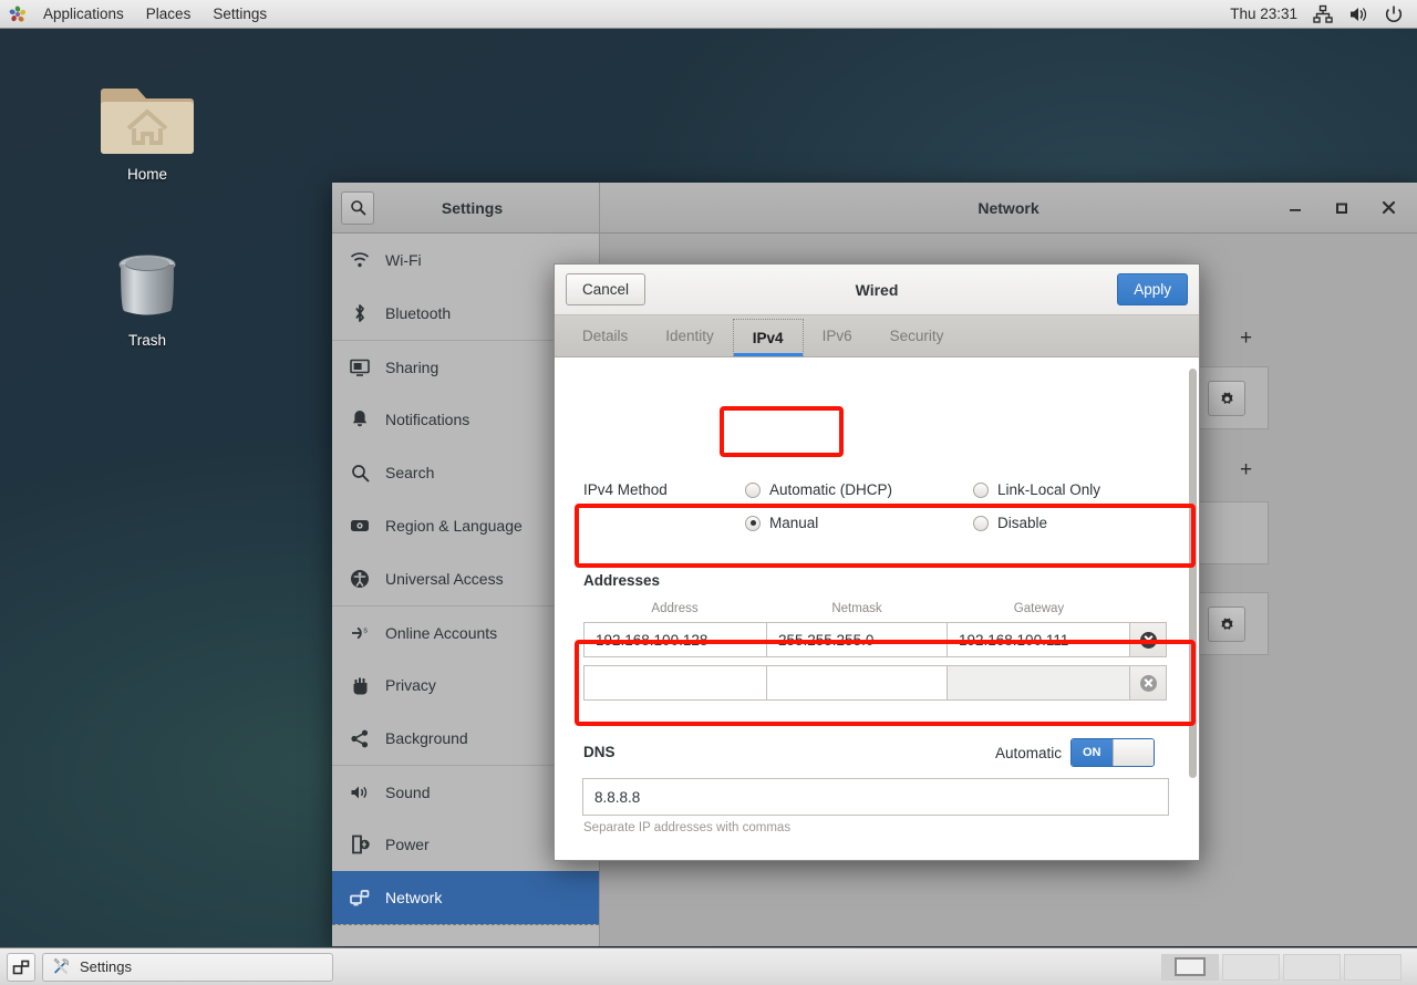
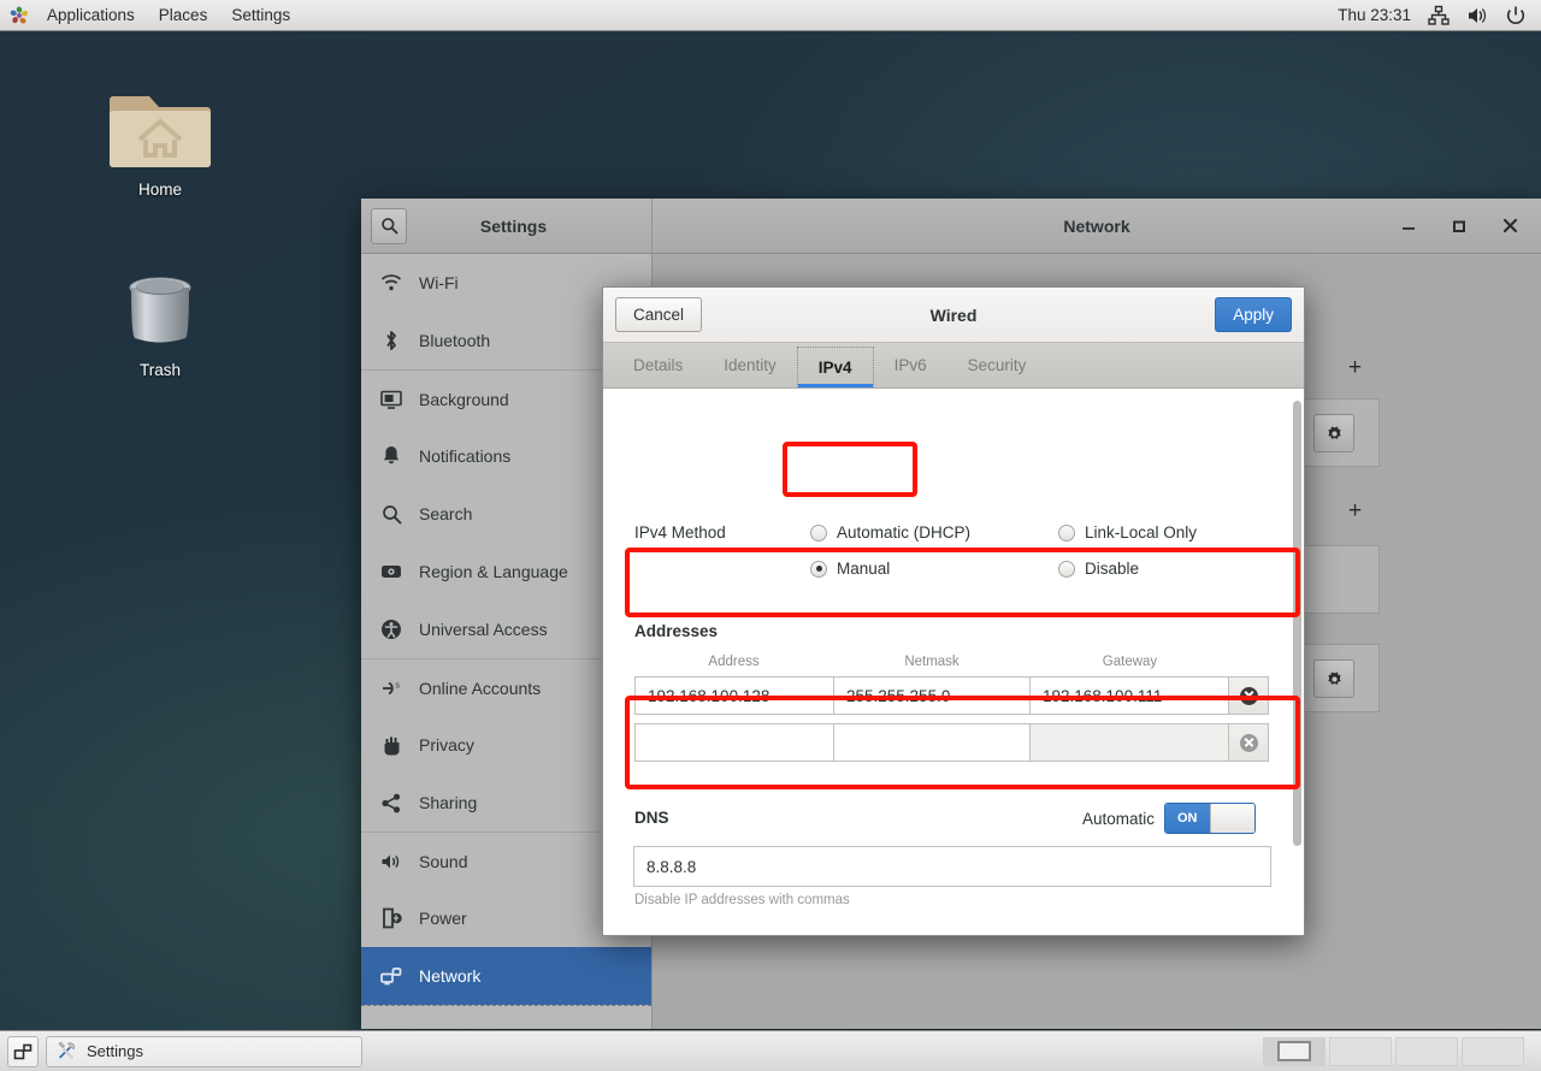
  Home
  Trash
  Applications
  Places
  Settings
  Thu 23:31
  Settings
  Network
  Wi-Fi
  Bluetooth
- Sharing
+ Background
  Notifications
  Search
  Region & Language
  Universal Access
  Online Accounts
  Privacy
- Background
+ Sharing
  Sound
  Power
  Network
  +
  +
  Cancel
  Wired
  Apply
  Details
  Identity
  IPv4
  IPv6
  Security
  IPv4 Method
  Automatic (DHCP)
  Manual
  Link-Local Only
  Disable
  Addresses
  Address
  Netmask
  Gateway
  192.168.100.128
  255.255.255.0
  192.168.100.111
  DNS
  Automatic
  ON
  8.8.8.8
- Separate IP addresses with commas
+ Disable IP addresses with commas
  Settings
